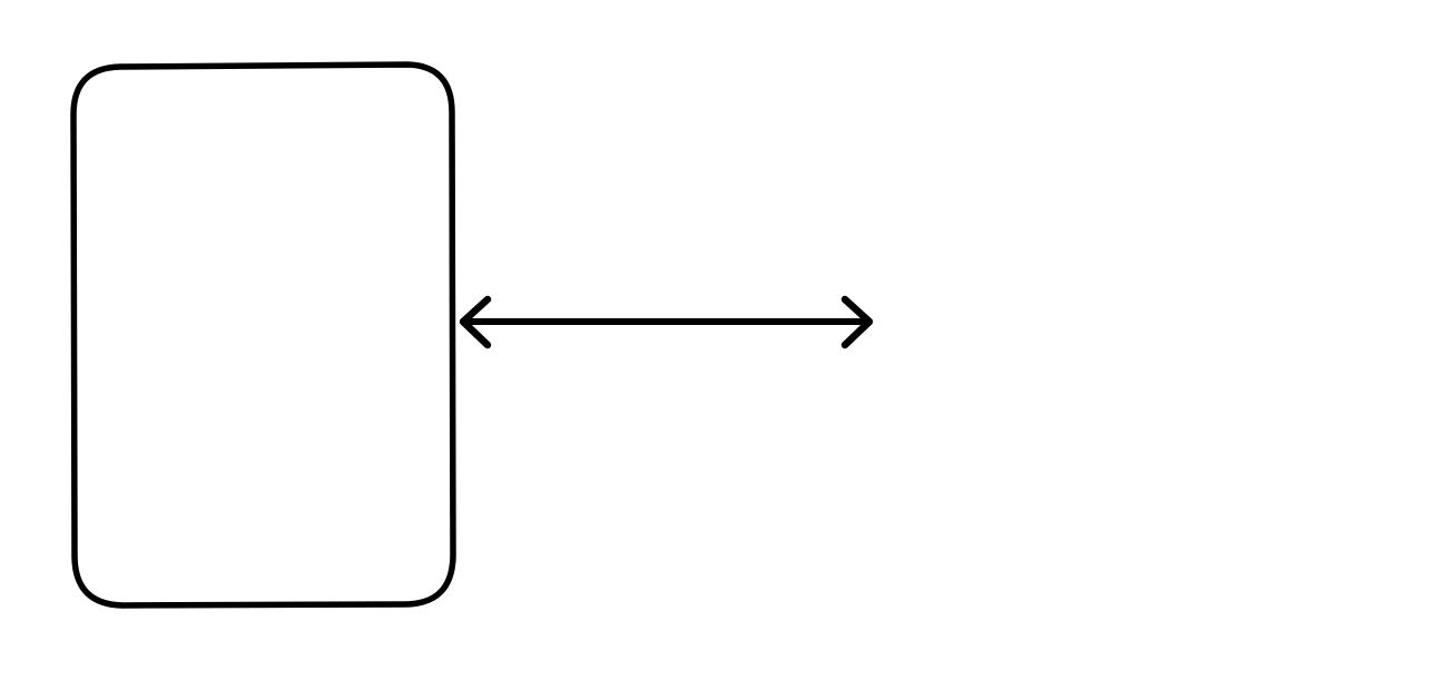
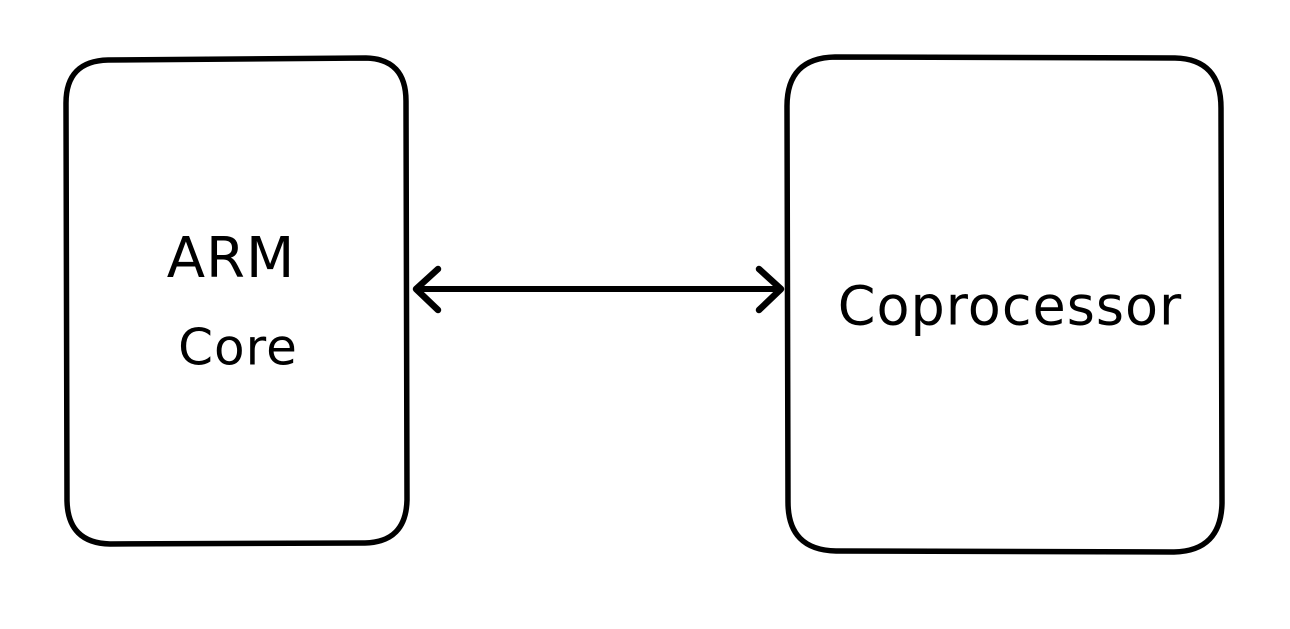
+ ARM
+ Core
+ Coprocessor
